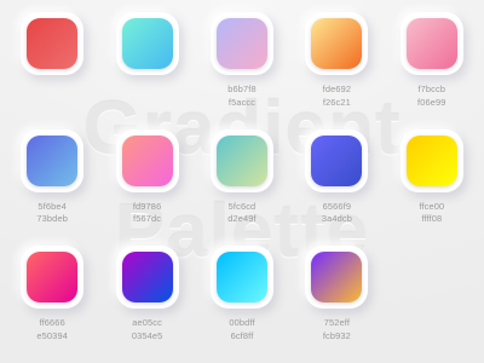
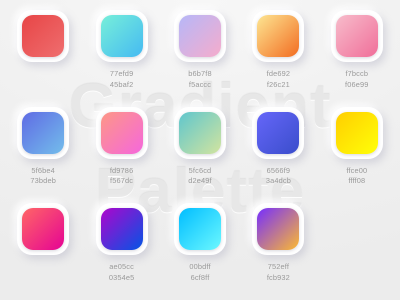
  Palette
+ 77efd9
+ 45baf2
  b6b7f8
  f5accc
  fde692
  f26c21
  f7bccb
  f06e99
  5f6be4
  73bdeb
  fd9786
  f567dc
  5fc6cd
  d2e49f
  6566f9
  3a4dcb
  ffce00
  ffff08
- ff6666
- e50394
  ae05cc
  0354e5
  00bdff
  6cf8ff
  752eff
  fcb932
